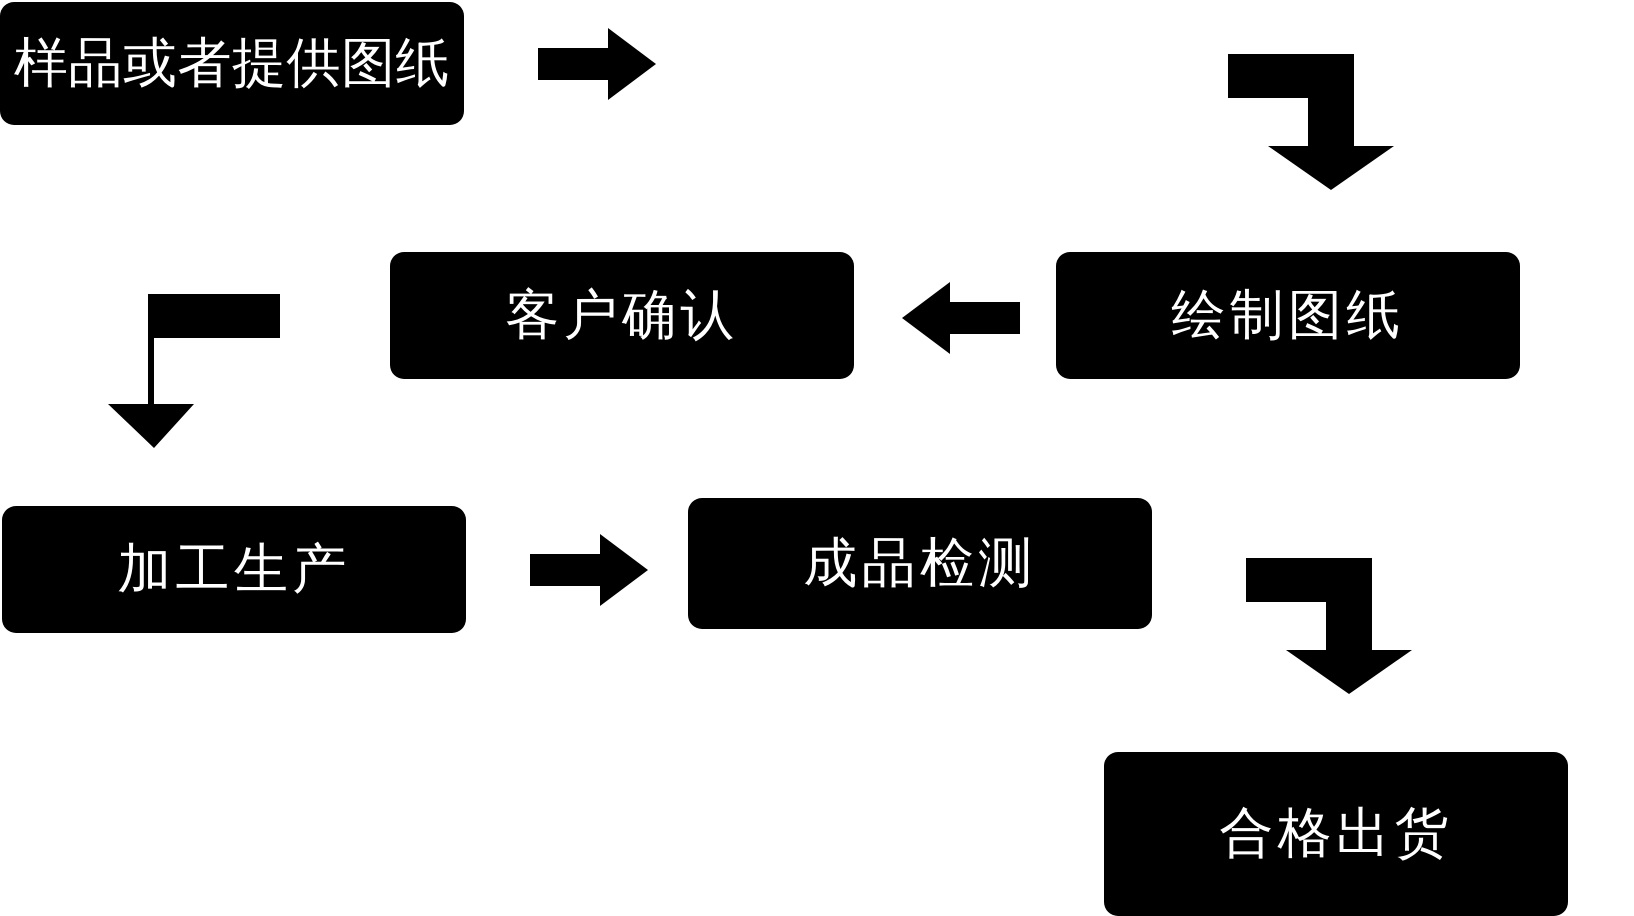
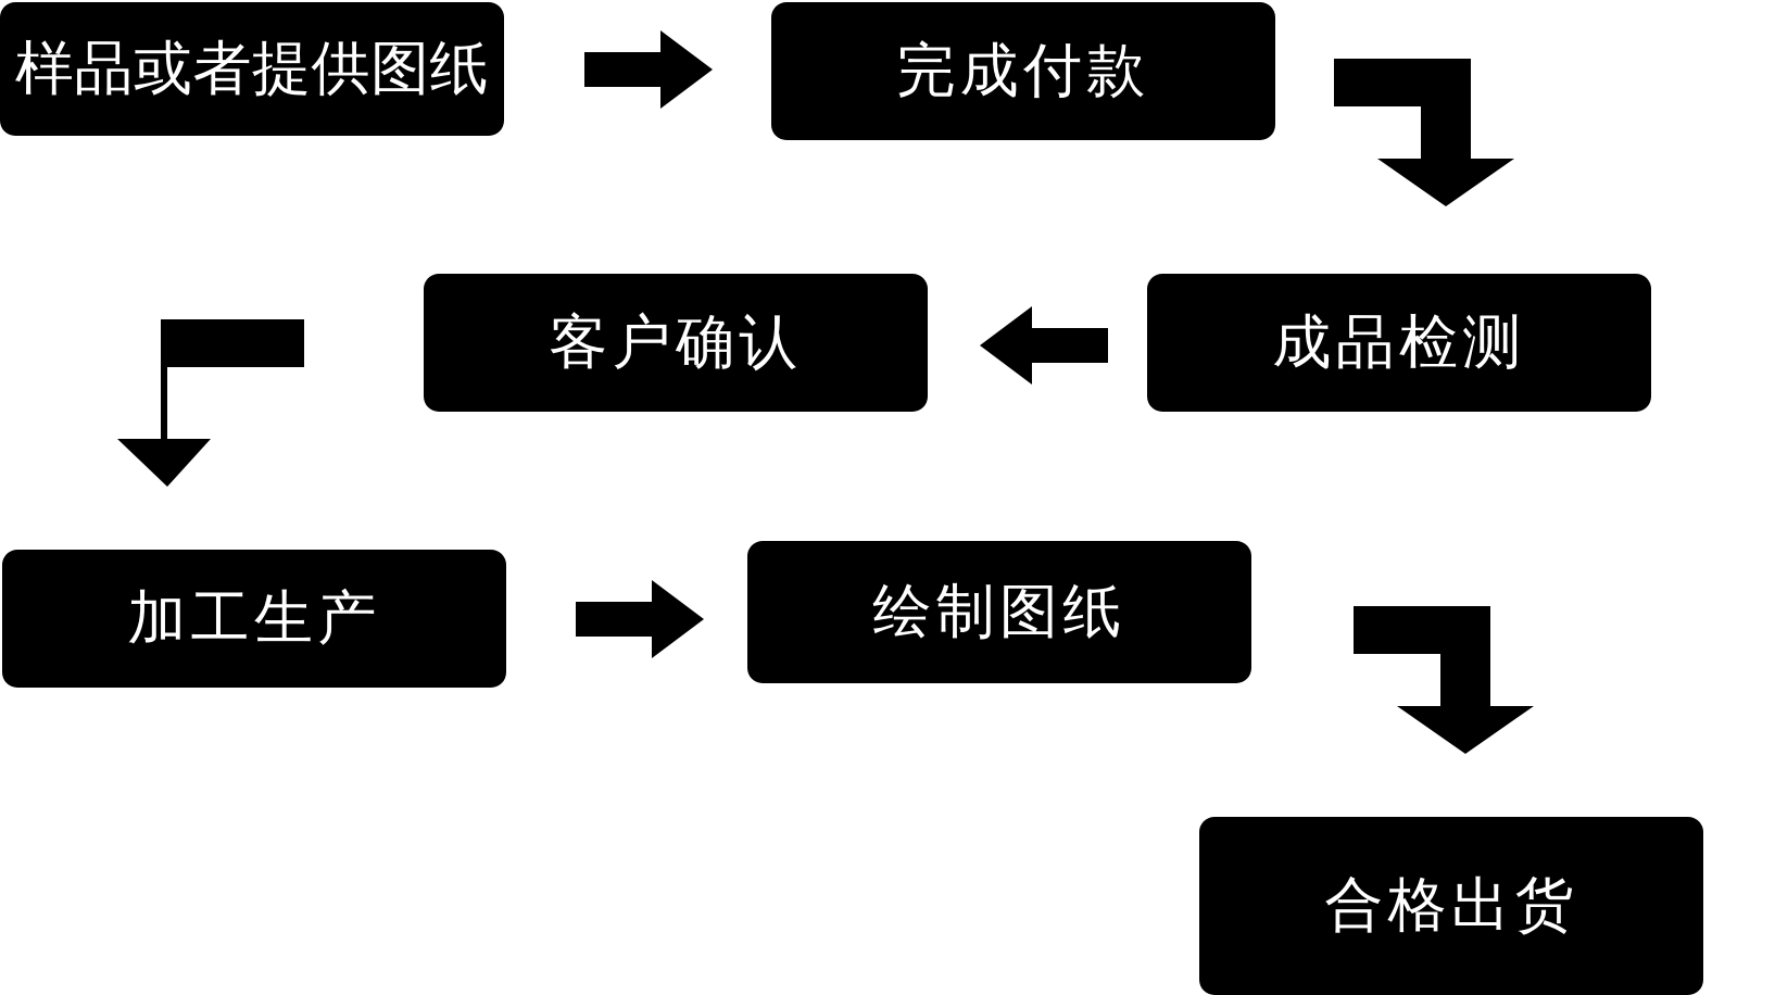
  样品或者提供图纸
+ 完成付款
- 绘制图纸
+ 成品检测
  客户确认
  加工生产
- 成品检测
+ 绘制图纸
  合格出货
